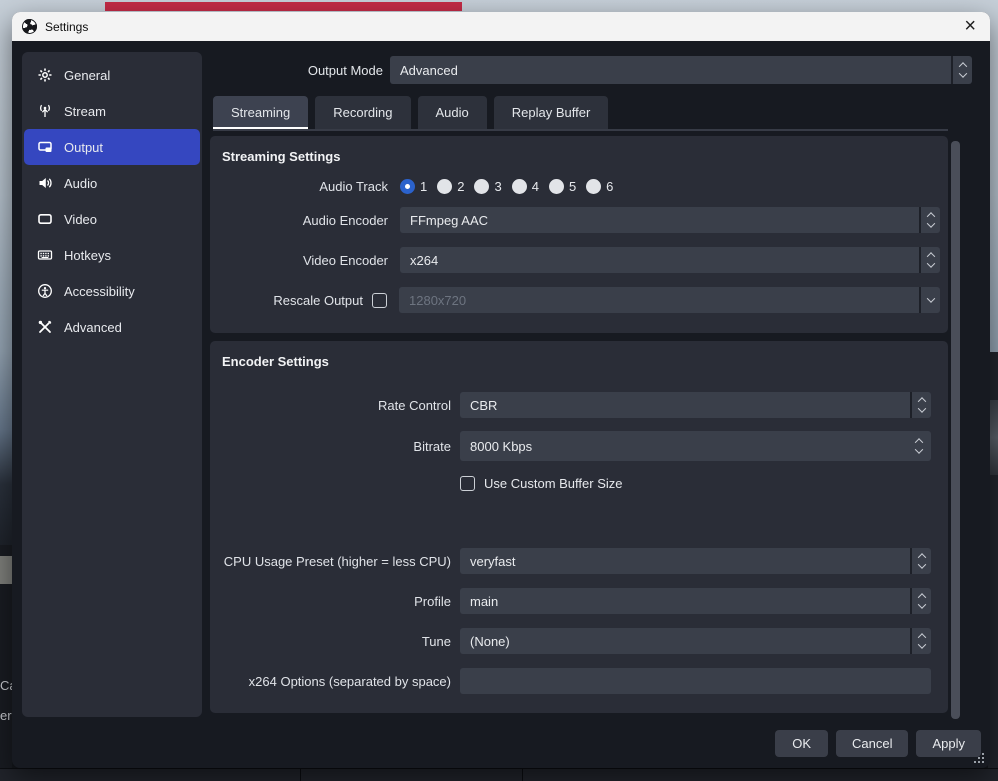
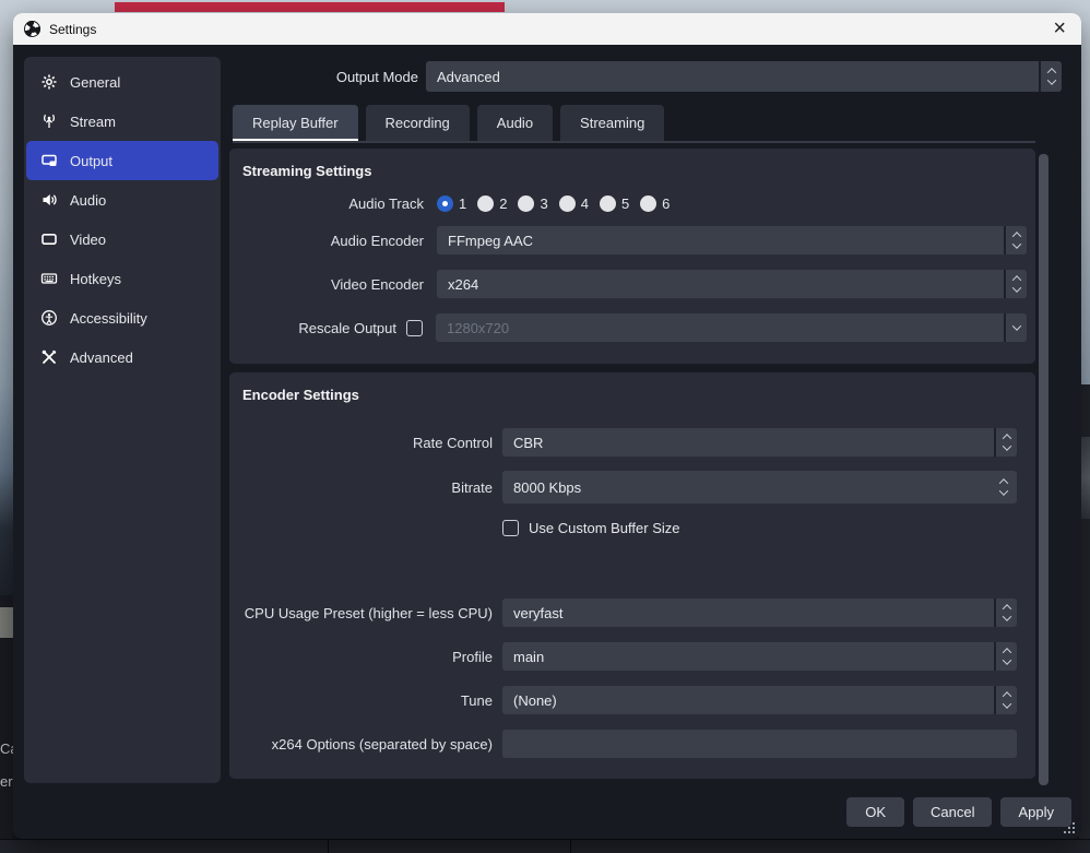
  er
  Settings
  ×
  General
  Stream
  Output
  Audio
  Video
  Hotkeys
  Accessibility
  Advanced
  Output Mode
  Advanced
- Streaming
+ Replay Buffer
  Recording
  Audio
- Replay Buffer
+ Streaming
  Streaming Settings
  Audio Track
  1
  2
  3
  4
  5
  6
  Audio Encoder
  FFmpeg AAC
  Video Encoder
  x264
  Rescale Output
  1280x720
  Encoder Settings
  Rate Control
  CBR
  Bitrate
  8000 Kbps
  Use Custom Buffer Size
  CPU Usage Preset (higher = less CPU)
  veryfast
  Profile
  main
  Tune
  (None)
  x264 Options (separated by space)
  OK
  Cancel
  Apply
